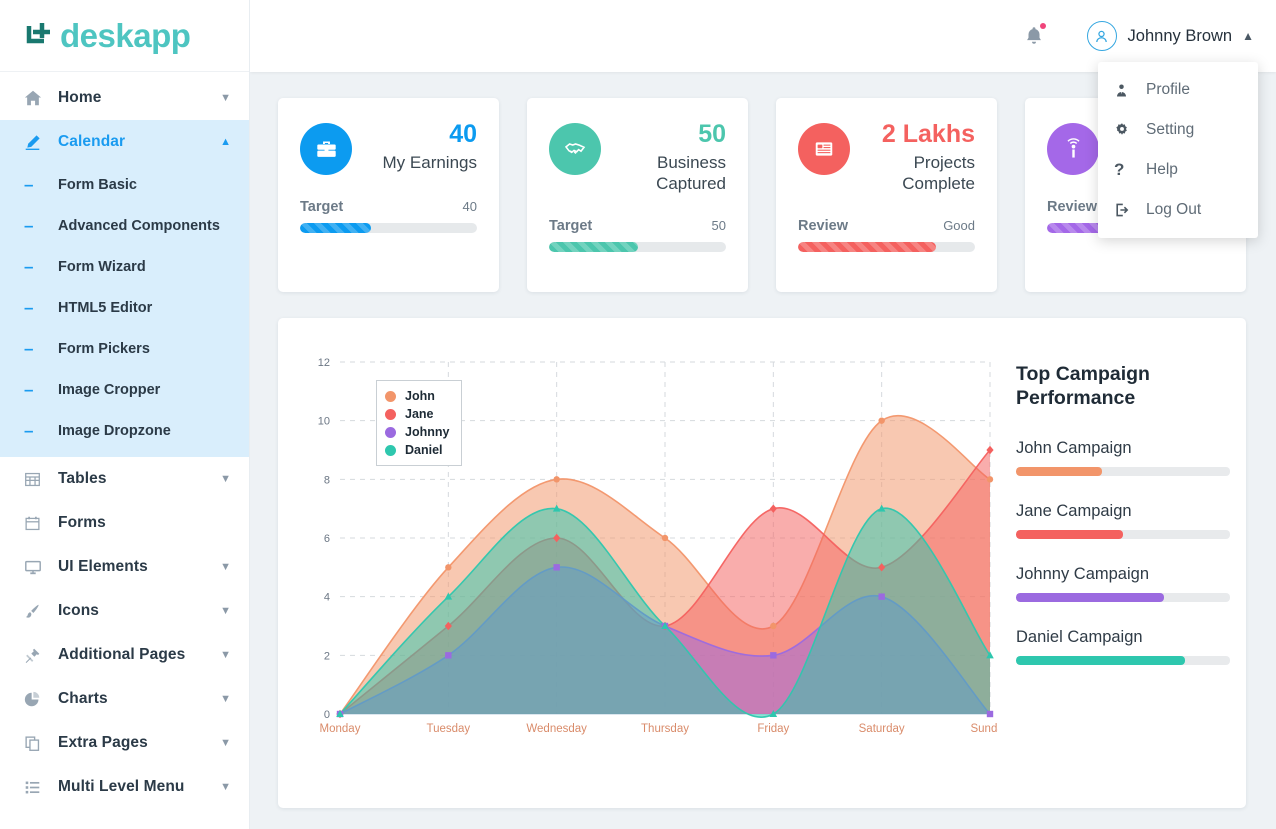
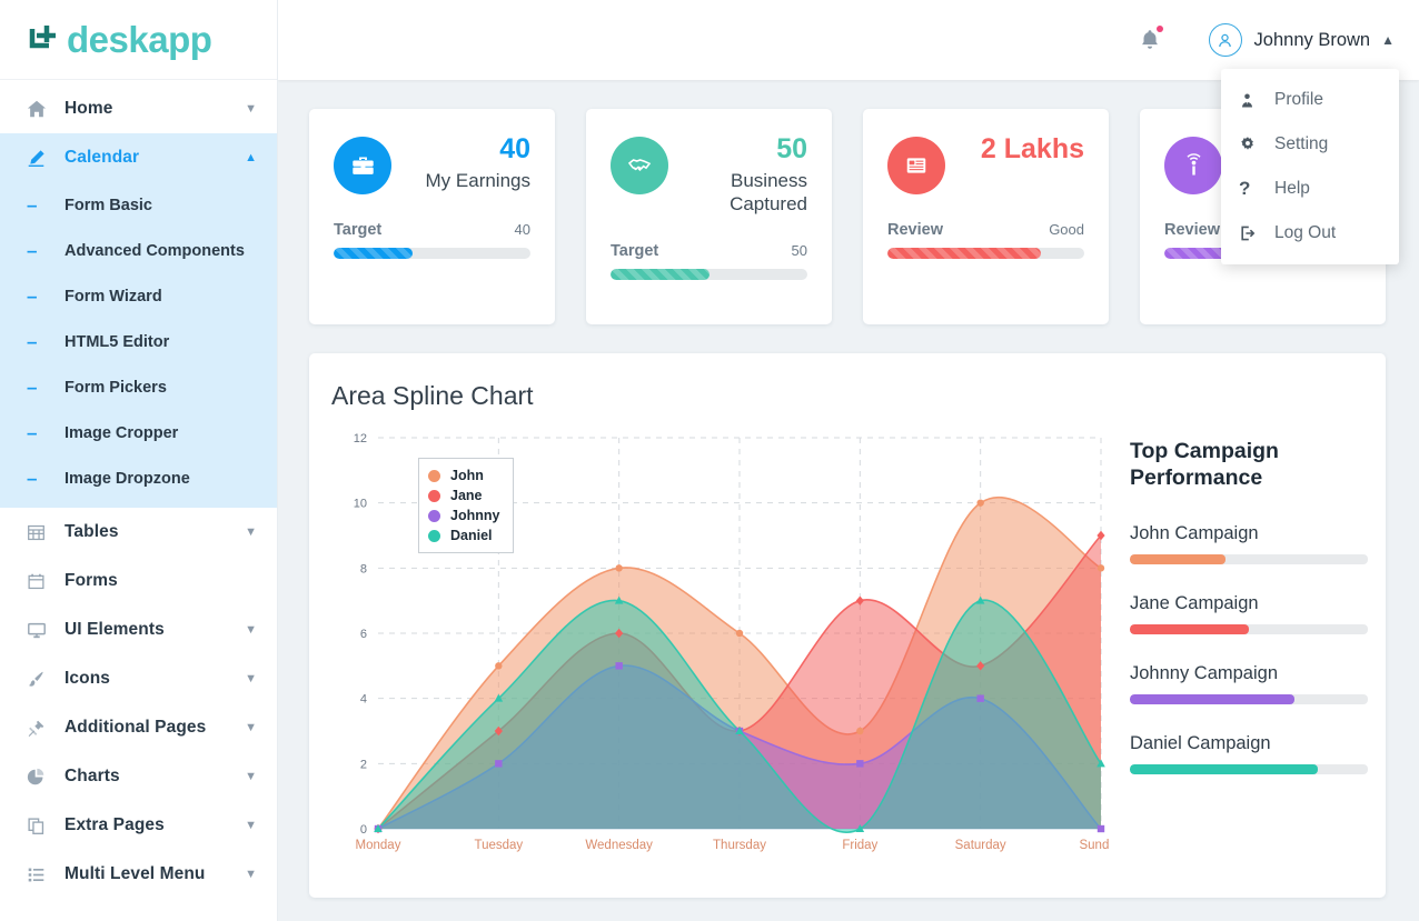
  deskapp
  Home
  ▼
  Calendar
  ▲
  –
  Form Basic
  –
  Advanced Components
  –
  Form Wizard
  –
  HTML5 Editor
  –
  Form Pickers
  –
  Image Cropper
  –
  Image Dropzone
  Tables
  ▼
  Forms
  UI Elements
  ▼
  Icons
  ▼
  Additional Pages
  ▼
  Charts
  ▼
  Extra Pages
  ▼
  Multi Level Menu
  ▼
  Johnny Brown
  ▲
  Profile
  Setting
  ?
  Help
  Log Out
  40
  My Earnings
  Target
  40
  50
  Business Captured
  Target
  50
  2 Lakhs
- Projects Complete
  Review
  Good
  Review
+ Area Spline Chart
  0
  2
  4
  6
  8
  10
  12
  Monday
  Tuesday
  Wednesday
  Thursday
  Friday
  Saturday
  John
  Jane
  Johnny
  Daniel
  Top Campaign Performance
  John Campaign
  Jane Campaign
  Johnny Campaign
  Daniel Campaign
